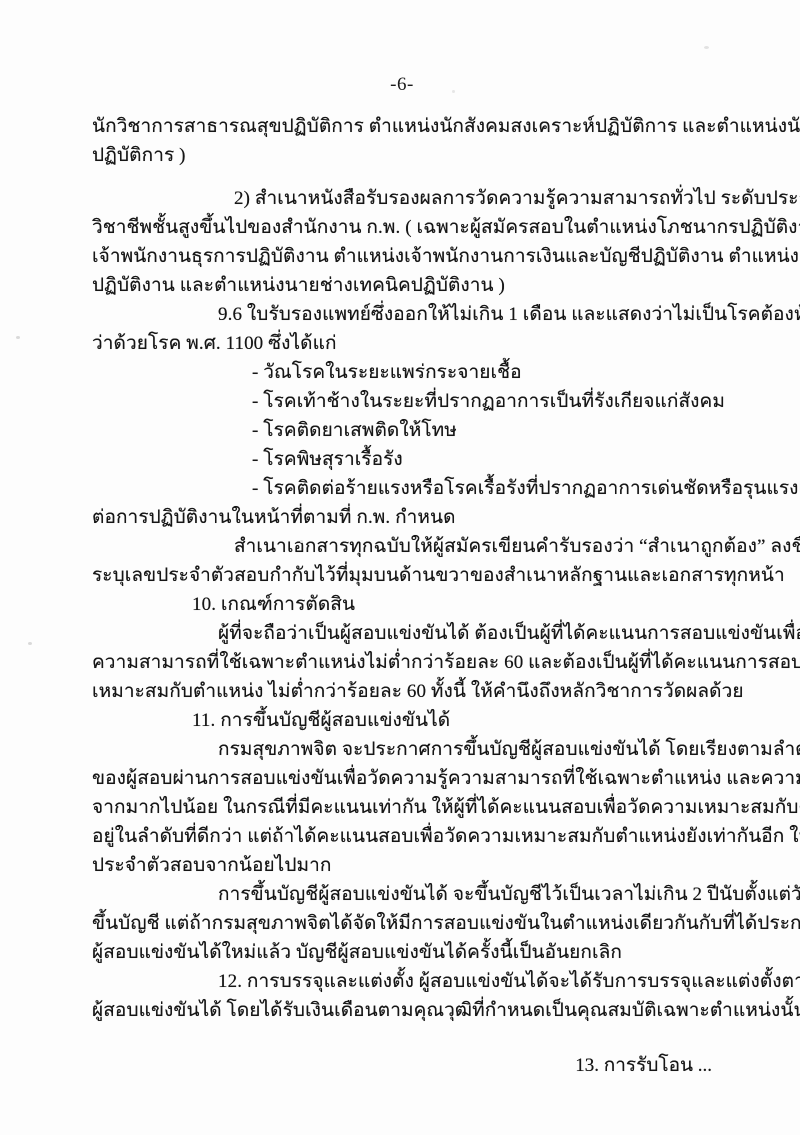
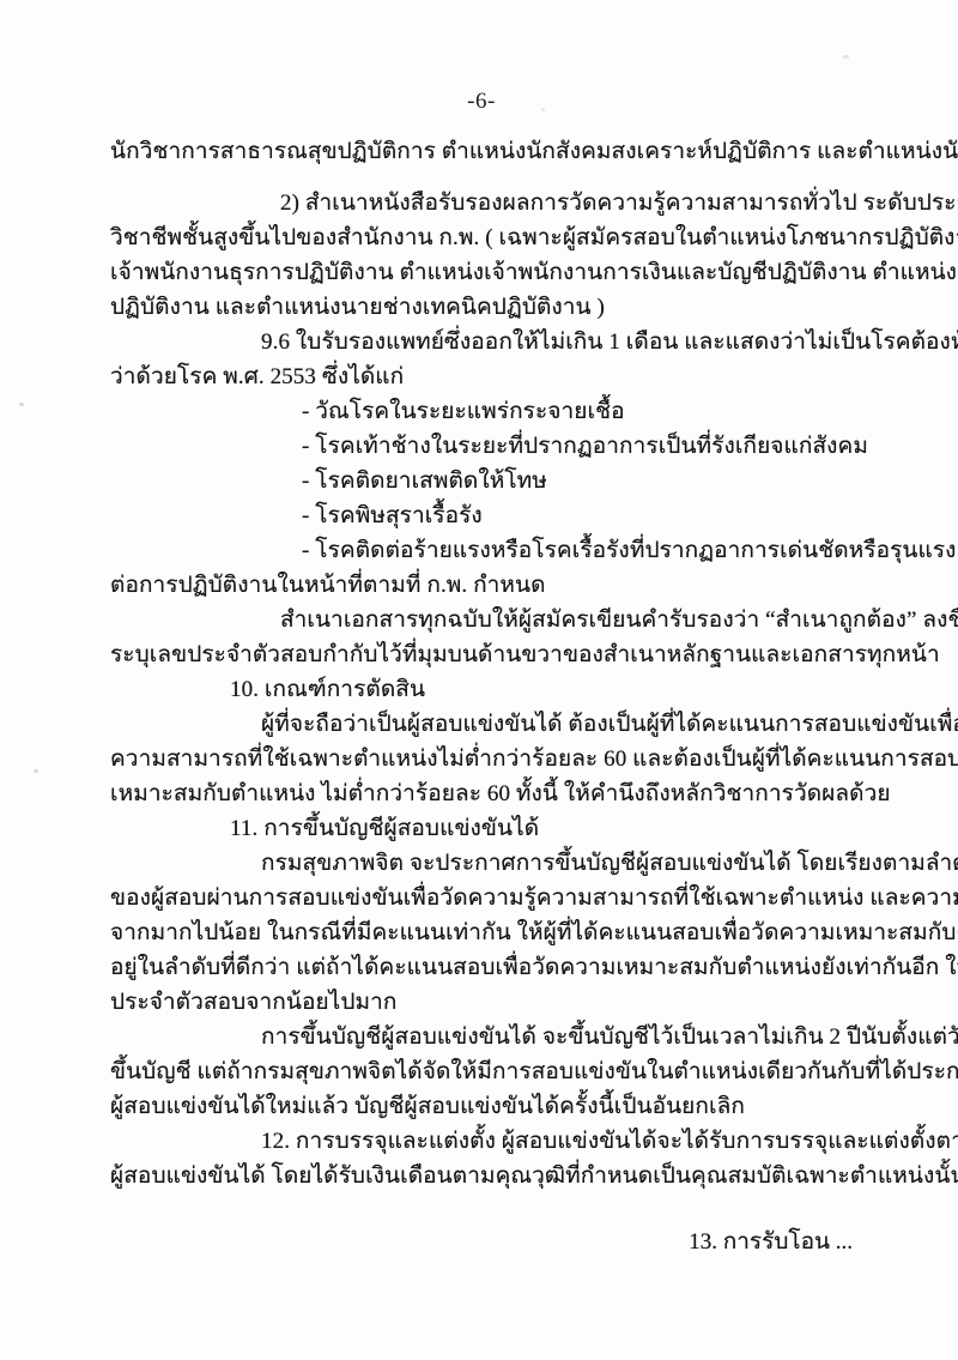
  -6-
  นักวิชาการสาธารณสุขปฏิบัติการ ตำแหน่งนักสังคมสงเคราะห์ปฏิบัติการ และตำแหน่งนั
- ปฏิบัติการ )
  2) สำเนาหนังสือรับรองผลการวัดความรู้ความสามารถทั่วไป ระดับประ
  วิชาชีพชั้นสูงขึ้นไปของสำนักงาน ก.พ. ( เฉพาะผู้สมัครสอบในตำแหน่งโภชนากรปฏิบัติง
  เจ้าพนักงานธุรการปฏิบัติงาน ตำแหน่งเจ้าพนักงานการเงินและบัญชีปฏิบัติงาน ตำแหน่ง
  ปฏิบัติงาน และตำแหน่งนายช่างเทคนิคปฏิบัติงาน )
  9.6 ใบรับรองแพทย์ซึ่งออกให้ไม่เกิน 1 เดือน และแสดงว่าไม่เป็นโรคต้อง
- ว่าด้วยโรค พ.ศ. 1100 ซึ่งได้แก่
+ ว่าด้วยโรค พ.ศ. 2553 ซึ่งได้แก่
  - วัณโรคในระยะแพร่กระจายเชื้อ
  - โรคเท้าช้างในระยะที่ปรากฏอาการเป็นที่รังเกียจแก่สังคม
  - โรคติดยาเสพติดให้โทษ
  - โรคพิษสุราเรื้อรัง
  - โรคติดต่อร้ายแรงหรือโรคเรื้อรังที่ปรากฏอาการเด่นชัดหรือรุนแรง
  ต่อการปฏิบัติงานในหน้าที่ตามที่ ก.พ. กำหนด
  สำเนาเอกสารทุกฉบับให้ผู้สมัครเขียนคำรับรองว่า “สำเนาถูกต้อง” ลงชื่
  ระบุเลขประจำตัวสอบกำกับไว้ที่มุมบนด้านขวาของสำเนาหลักฐานและเอกสารทุกหน้า
  10. เกณฑ์การตัดสิน
  ผู้ที่จะถือว่าเป็นผู้สอบแข่งขันได้ ต้องเป็นผู้ที่ได้คะแนนการสอบแข่งขันเพื่
  ความสามารถที่ใช้เฉพาะตำแหน่งไม่ต่ำกว่าร้อยละ 60 และต้องเป็นผู้ที่ได้คะแนนการสอบ
  เหมาะสมกับตำแหน่ง ไม่ต่ำกว่าร้อยละ 60 ทั้งนี้ ให้คำนึงถึงหลักวิชาการวัดผลด้วย
  11. การขึ้นบัญชีผู้สอบแข่งขันได้
  กรมสุขภาพจิต จะประกาศการขึ้นบัญชีผู้สอบแข่งขันได้ โดยเรียงตามลำ
  ของผู้สอบผ่านการสอบแข่งขันเพื่อวัดความรู้ความสามารถที่ใช้เฉพาะตำแหน่ง และควา
  จากมากไปน้อย ในกรณีที่มีคะแนนเท่ากัน ให้ผู้ที่ได้คะแนนสอบเพื่อวัดความเหมาะสมกับ
  อยู่ในลำดับที่ดีกว่า แต่ถ้าได้คะแนนสอบเพื่อวัดความเหมาะสมกับตำแหน่งยังเท่ากันอีก ใ
  ประจำตัวสอบจากน้อยไปมาก
  การขึ้นบัญชีผู้สอบแข่งขันได้ จะขึ้นบัญชีไว้เป็นเวลาไม่เกิน 2 ปีนับตั้งแต่วั
  ขึ้นบัญชี แต่ถ้ากรมสุขภาพจิตได้จัดให้มีการสอบแข่งขันในตำแหน่งเดียวกันกับที่ได้ประก
  ผู้สอบแข่งขันได้ใหม่แล้ว บัญชีผู้สอบแข่งขันได้ครั้งนี้เป็นอันยกเลิก
  12. การบรรจุและแต่งตั้ง ผู้สอบแข่งขันได้จะได้รับการบรรจุและแต่งตั้งตา
  ผู้สอบแข่งขันได้ โดยได้รับเงินเดือนตามคุณวุฒิที่กำหนดเป็นคุณสมบัติเฉพาะตำแหน่งนั้
  13. การรับโอน ...
